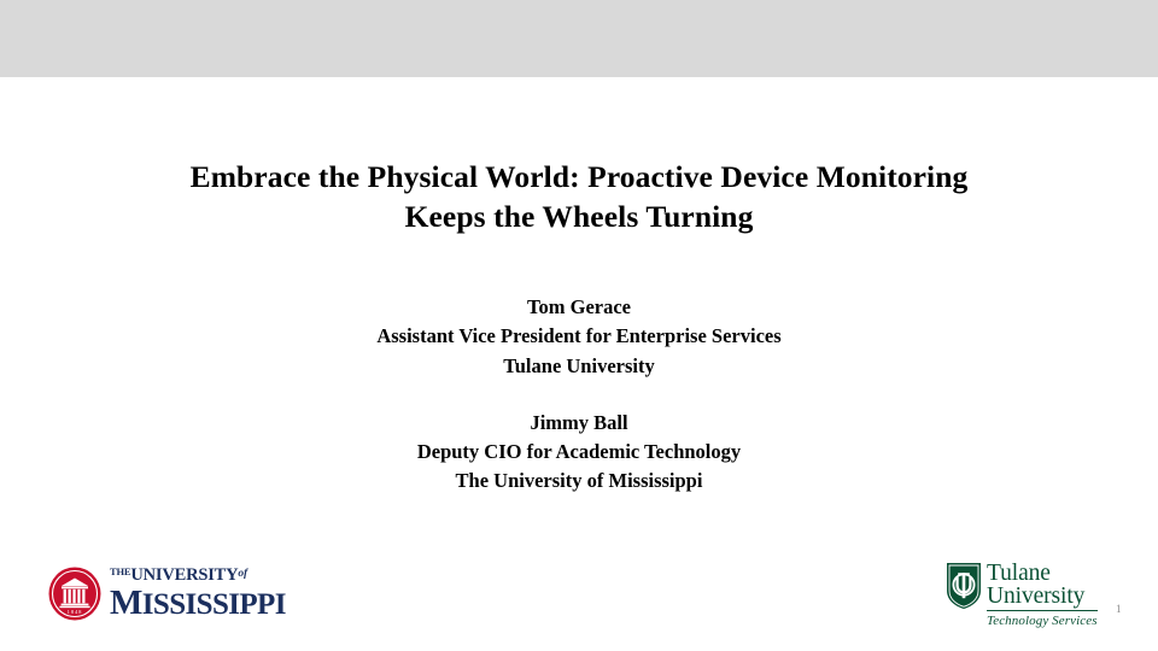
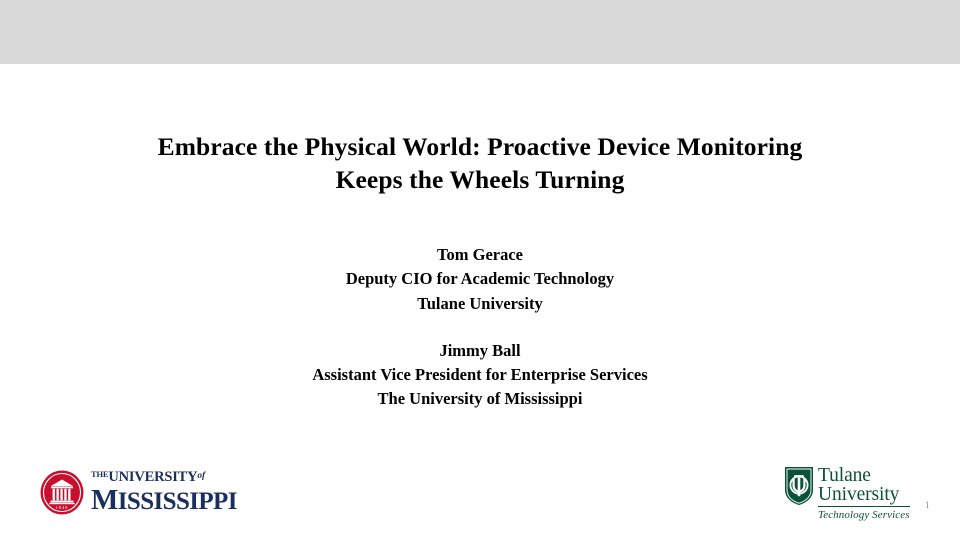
  Embrace the Physical World: Proactive Device Monitoring
  Keeps the Wheels Turning
  Tom Gerace
- Assistant Vice President for Enterprise Services
+ Deputy CIO for Academic Technology
  Tulane University
  Jimmy Ball
- Deputy CIO for Academic Technology
+ Assistant Vice President for Enterprise Services
  The University of Mississippi
  THEUNIVERSITYof
  MISSISSIPPI
  Tulane
  University
  Technology Services
  1
